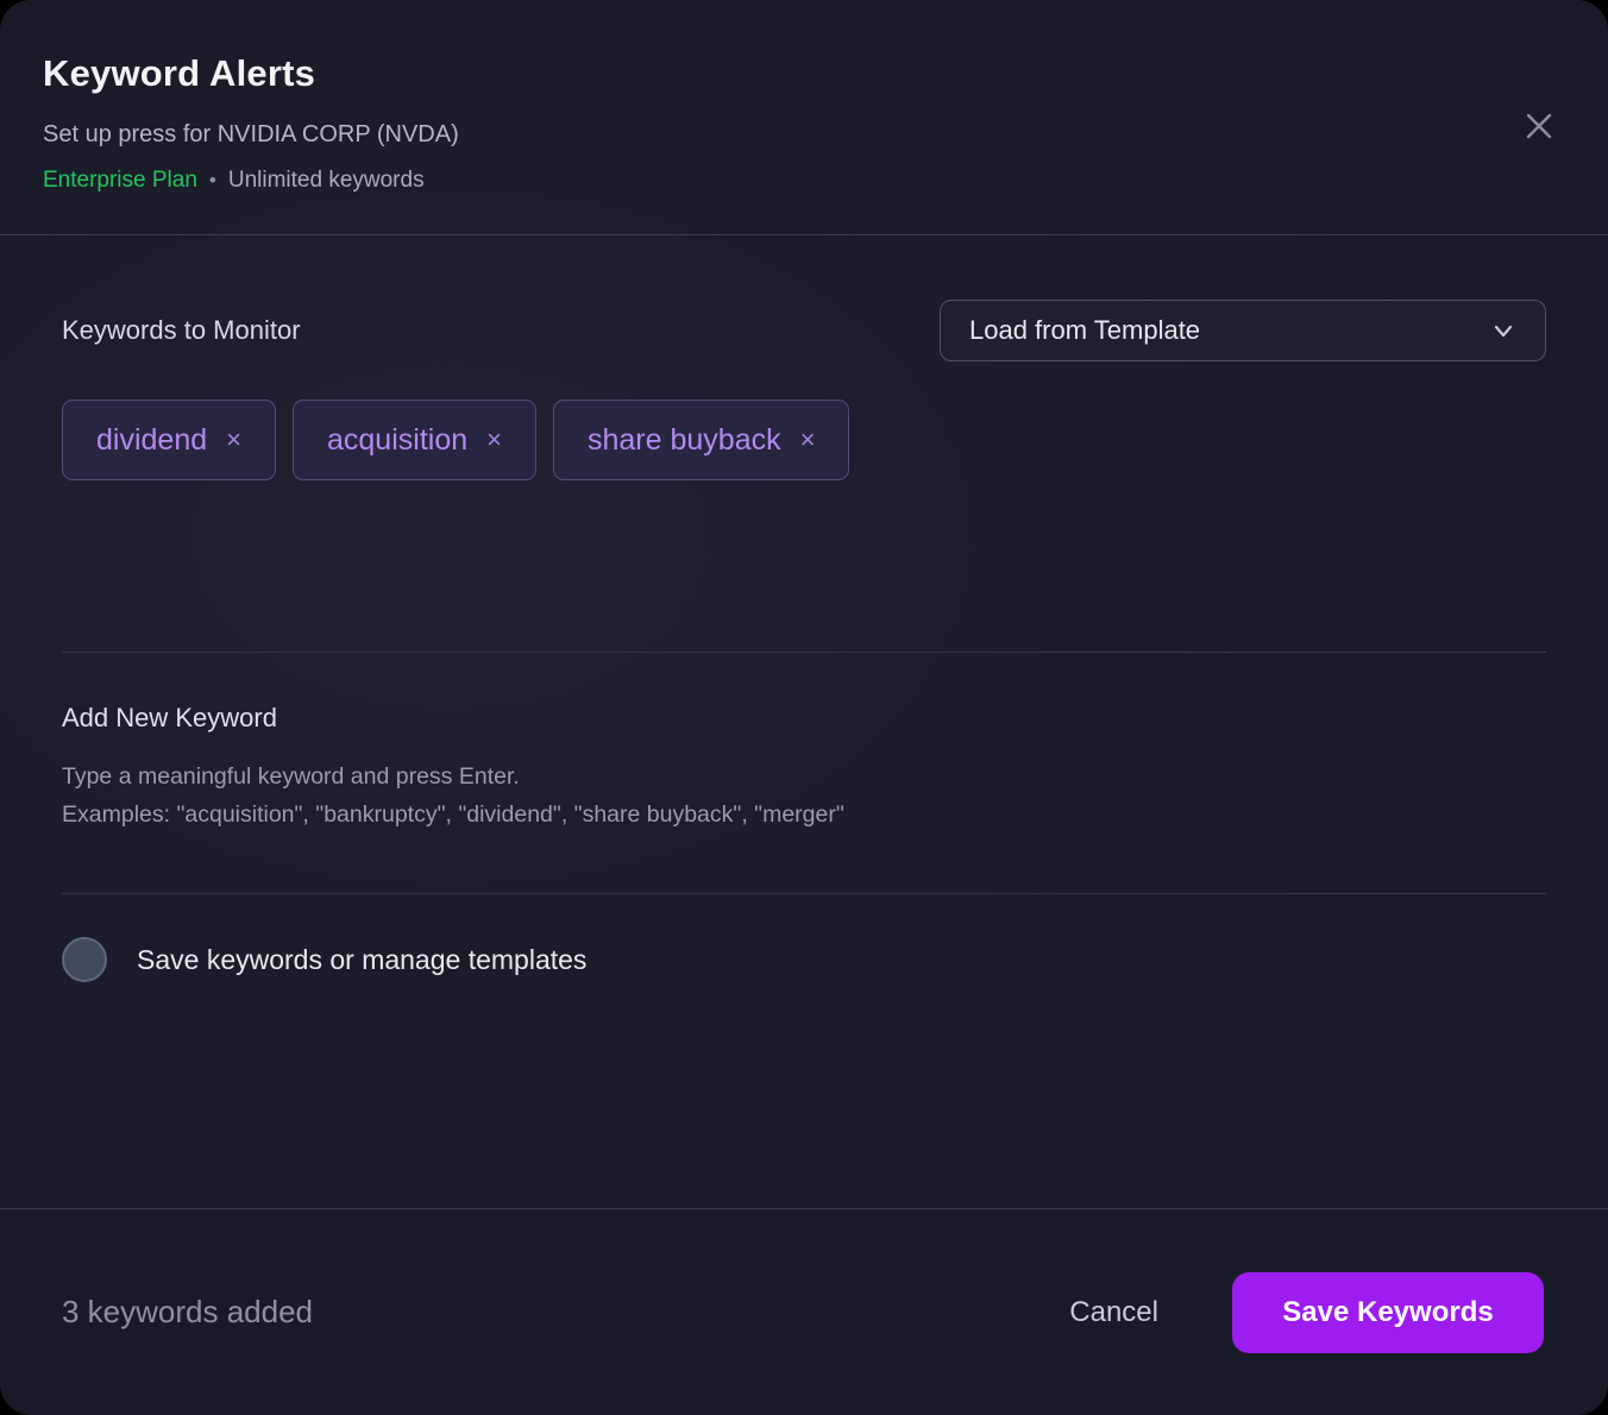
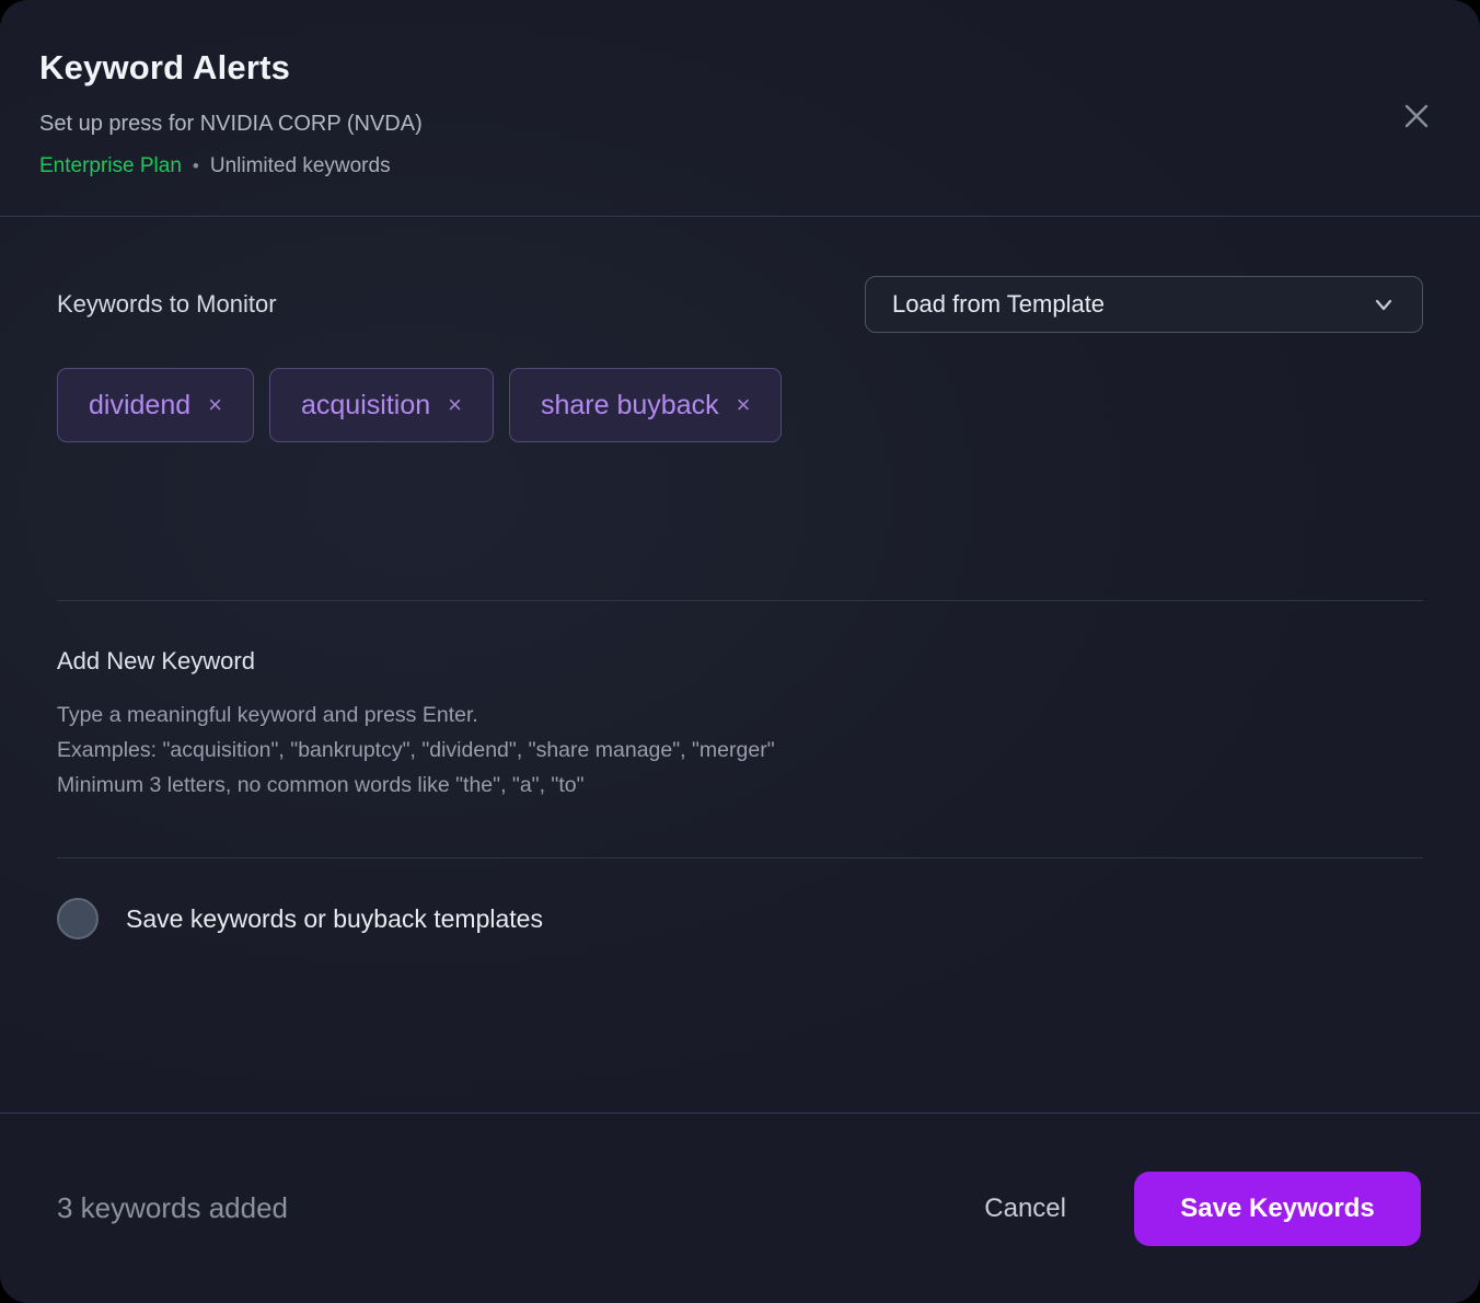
  Keyword Alerts
  Set up press for NVIDIA CORP (NVDA)
  Enterprise Plan
  •
  Unlimited keywords
  Keywords to Monitor
  Load from Template
  dividend
  ×
  acquisition
  ×
  share buyback
  ×
  Add New Keyword
  Type a meaningful keyword and press Enter.
- Examples: "acquisition", "bankruptcy", "dividend", "share buyback", "merger"
+ Examples: "acquisition", "bankruptcy", "dividend", "share manage", "merger"
+ Minimum 3 letters, no common words like "the", "a", "to"
- Save keywords or manage templates
+ Save keywords or buyback templates
  3 keywords added
  Cancel
  Save Keywords
